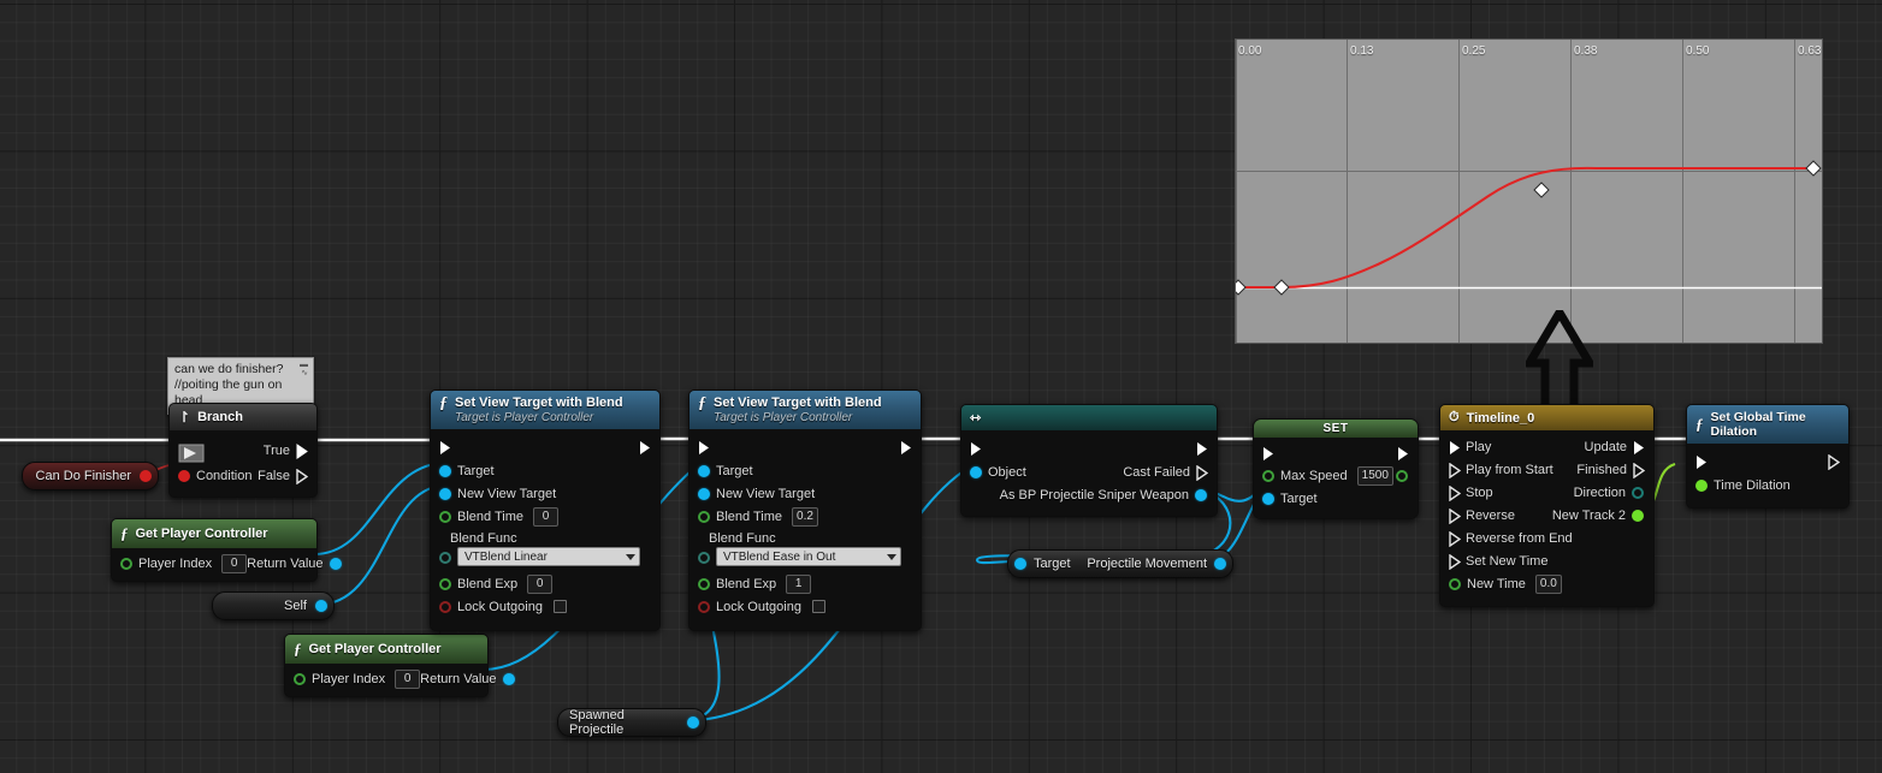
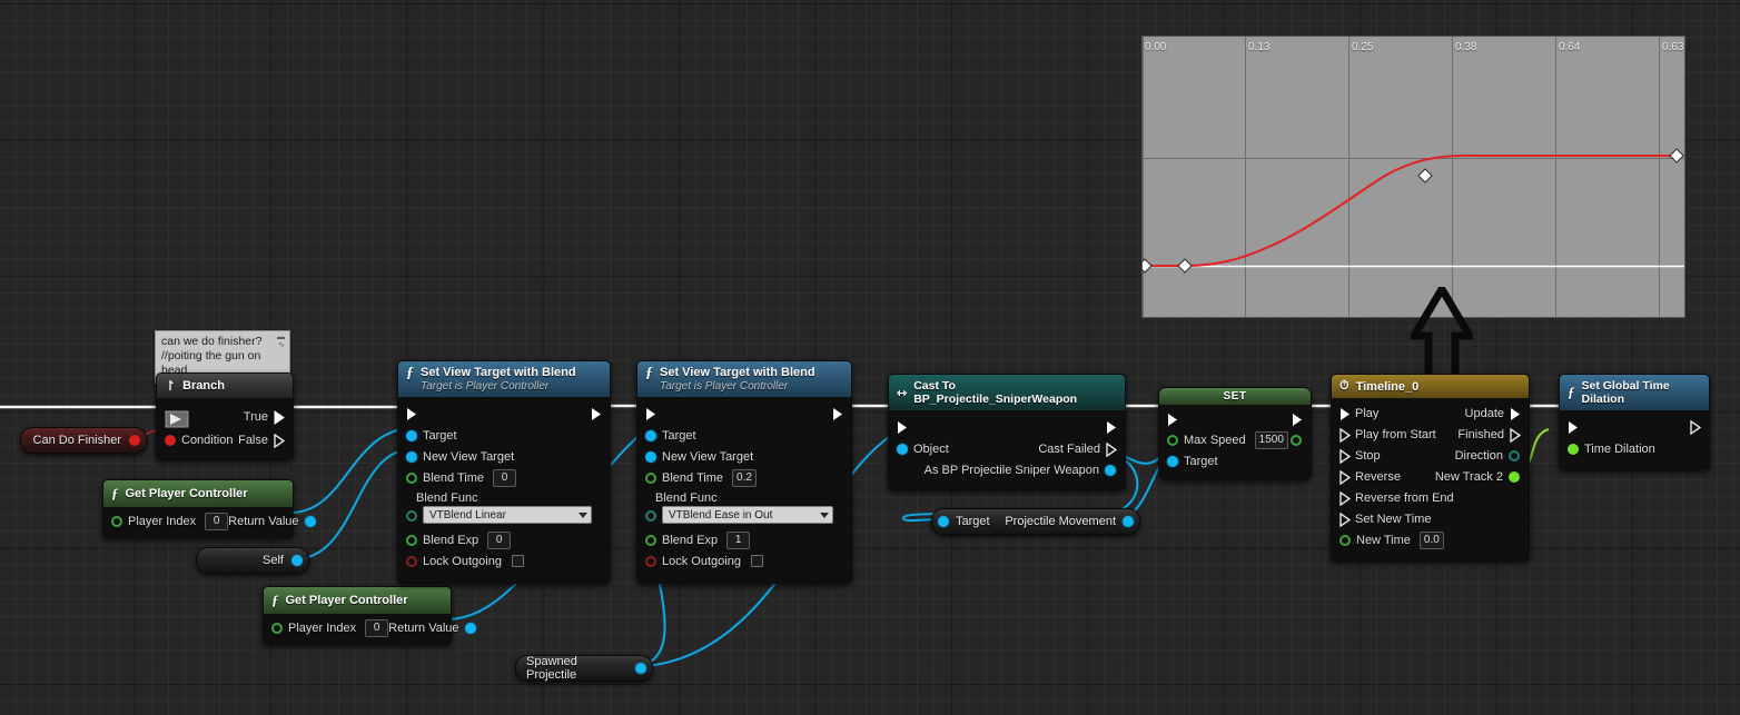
  0.00
  0.13
  0.25
  0.38
- 0.50
+ 0.64
  0.63
  can we do finisher?
  //poiting the gun on head
  Can Do Finisher
  Self
  Spawned Projectile
  Target
  Projectile Movement
  ↾
  Branch
  True
  Condition
  False
  ƒ
  Get Player Controller
  Player Index
  0
  Return Value
  ƒ
  Get Player Controller
  Player Index
  0
  Return Value
  ƒ
  Set View Target with Blend
  Target is Player Controller
  Target
  New View Target
  Blend Time
  0
  Blend Func
  VTBlend Linear
  Blend Exp
  0
  Lock Outgoing
  ƒ
  Set View Target with Blend
  Target is Player Controller
  Target
  New View Target
  Blend Time
  0.2
  Blend Func
  VTBlend Ease in Out
  Blend Exp
  1
  Lock Outgoing
  ⇿
+ Cast To BP_Projectile_SniperWeapon
  Object
  Cast Failed
  As BP Projectile Sniper Weapon
  SET
  Max Speed
  1500
  Target
  ⏱
  Timeline_0
  Play
  Update
  Play from Start
  Finished
  Stop
  Direction
  Reverse
  New Track 2
  Reverse from End
  Set New Time
  New Time
  0.0
  ƒ
  Set Global Time Dilation
  Time Dilation
